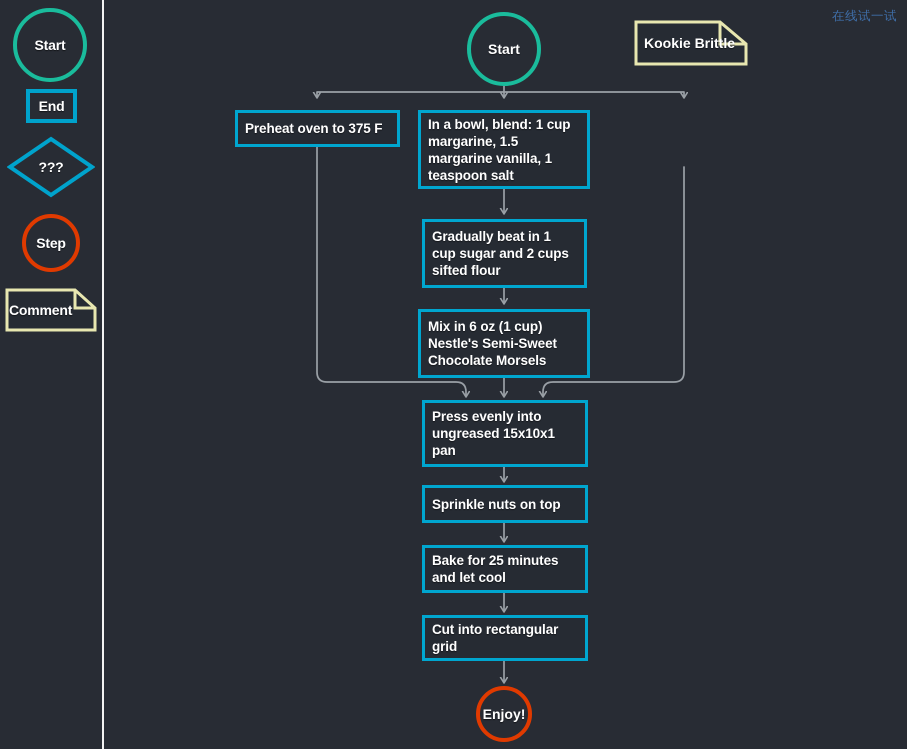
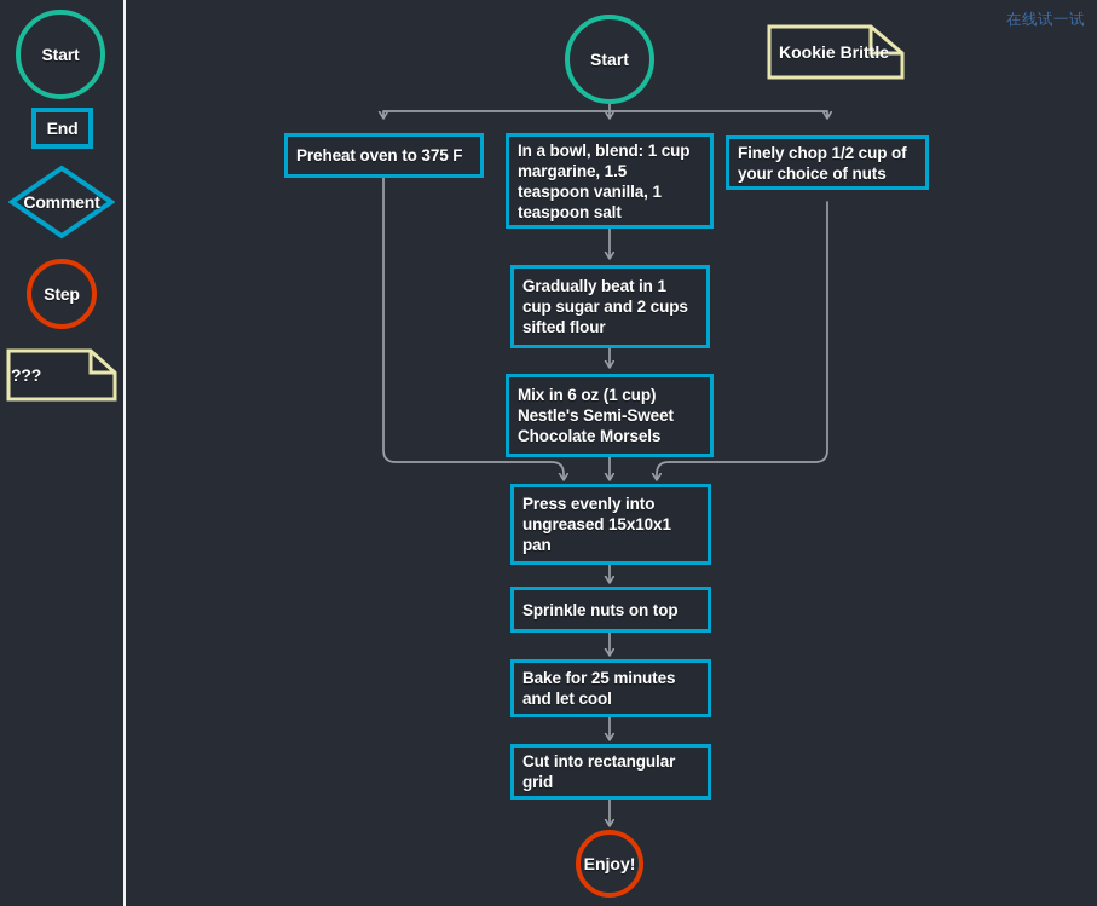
  Start
  End
- ???
+ Comment
  Step
- Comment
+ ???
  Start
  Kookie Brittle
  Preheat oven to 375 F
- In a bowl, blend: 1 cup margarine, 1.5 margarine vanilla, 1 teaspoon salt
+ In a bowl, blend: 1 cup margarine, 1.5 teaspoon vanilla, 1 teaspoon salt
+ Finely chop 1/2 cup of your choice of nuts
  Gradually beat in 1 cup sugar and 2 cups sifted flour
  Mix in 6 oz (1 cup) Nestle's Semi-Sweet Chocolate Morsels
  Press evenly into ungreased 15x10x1 pan
  Sprinkle nuts on top
  Bake for 25 minutes and let cool
  Cut into rectangular grid
  Enjoy!
  在线试一试
